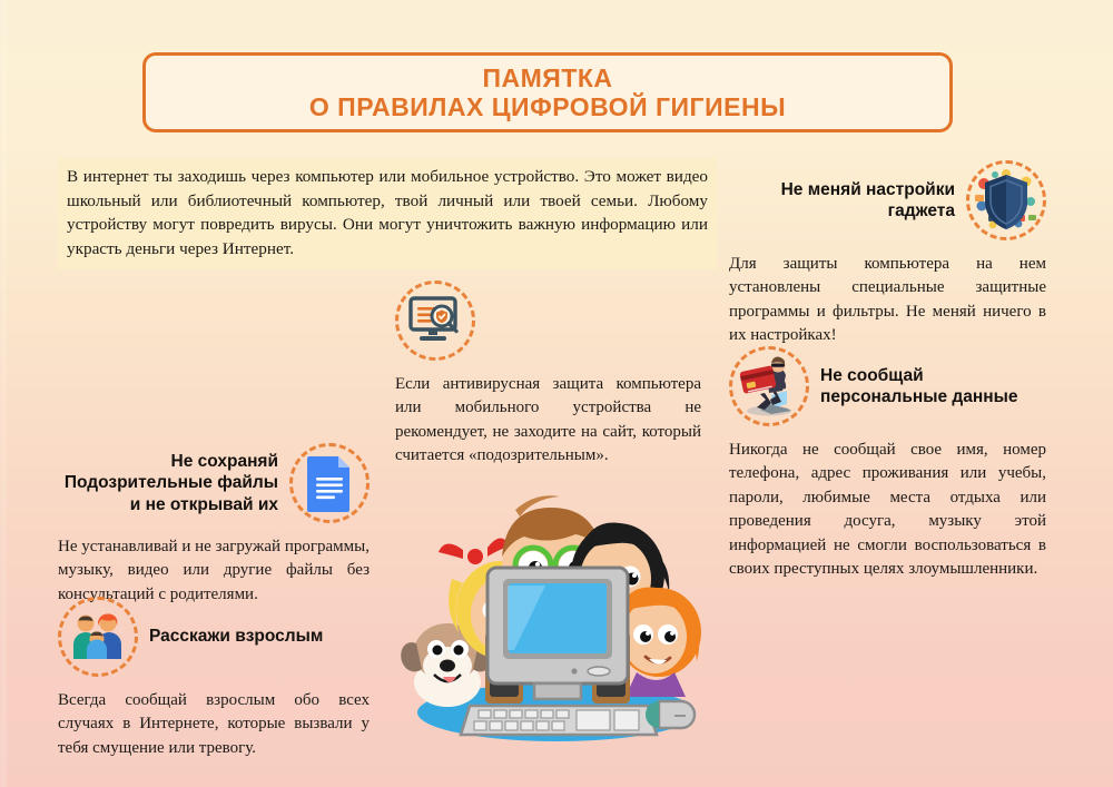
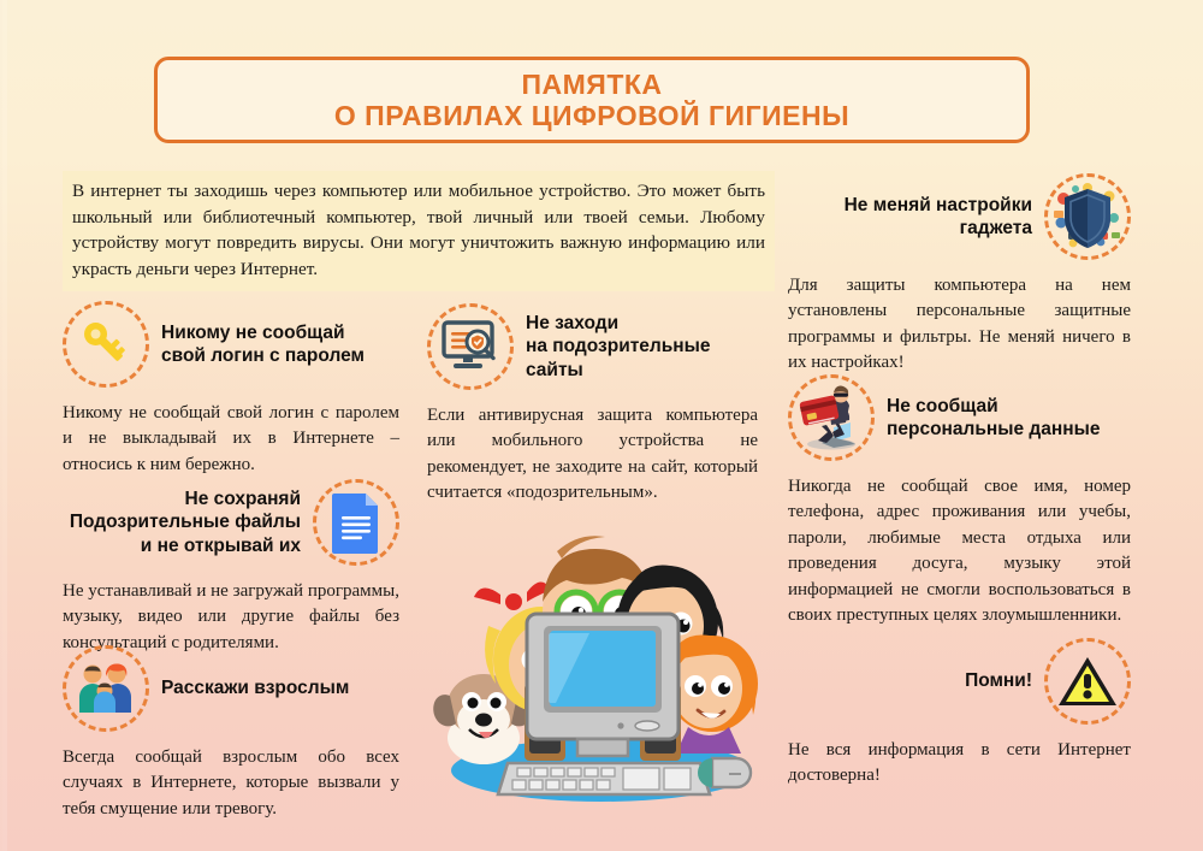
  ПАМЯТКА
  О ПРАВИЛАХ ЦИФРОВОЙ ГИГИЕНЫ
- В интернет ты заходишь через компьютер или мобильное устройство. Это может видео школьный или библиотечный компьютер, твой личный или твоей семьи. Любому устройству могут повредить вирусы. Они могут уничтожить важную информацию или украсть деньги через Интернет.
+ В интернет ты заходишь через компьютер или мобильное устройство. Это может быть школьный или библиотечный компьютер, твой личный или твоей семьи. Любому устройству могут повредить вирусы. Они могут уничтожить важную информацию или украсть деньги через Интернет.
+ Никому не сообщай
+ свой логин с паролем
+ Никому не сообщай свой логин с паролем и не выкладывай их в Интернете – относись к ним бережно.
  Не сохраняй
  Подозрительные файлы
  и не открывай их
  Не устанавливай и не загружай программы, музыку, видео или другие файлы без консультаций с родителями.
  Расскажи взрослым
  Всегда сообщай взрослым обо всех случаях в Интернете, которые вызвали у тебя смущение или тревогу.
+ Не заходи
+ на подозрительные
+ сайты
  Если антивирусная защита компьютера или мобильного устройства не рекомендует, не заходите на сайт, который считается «подозрительным».
  Не меняй настройки
  гаджета
- Для защиты компьютера на нем установлены специальные защитные программы и фильтры. Не меняй ничего в их настройках!
+ Для защиты компьютера на нем установлены персональные защитные программы и фильтры. Не меняй ничего в их настройках!
  Не сообщай
  персональные данные
  Никогда не сообщай свое имя, номер телефона, адрес проживания или учебы, пароли, любимые места отдыха или проведения досуга, музыку этой информацией не смогли воспользоваться в своих преступных целях злоумышленники.
+ Помни!
+ Не вся информация в сети Интернет достоверна!
